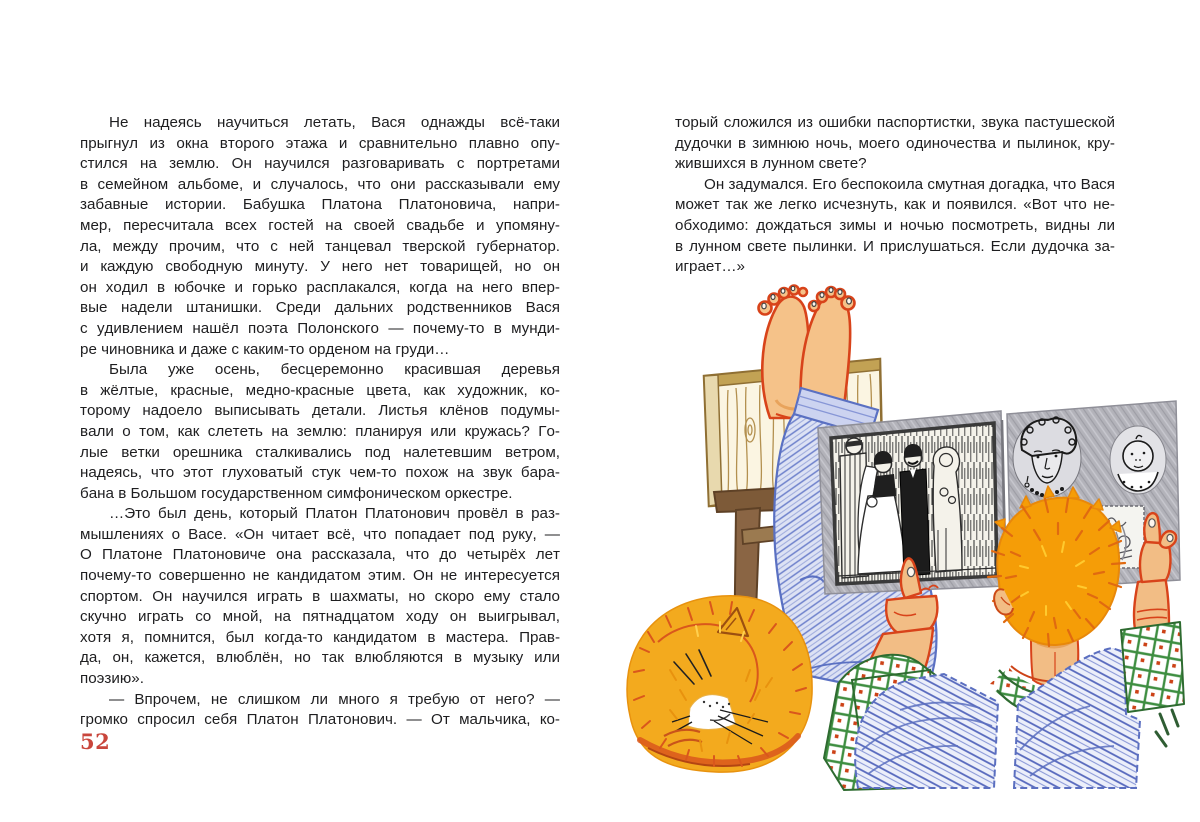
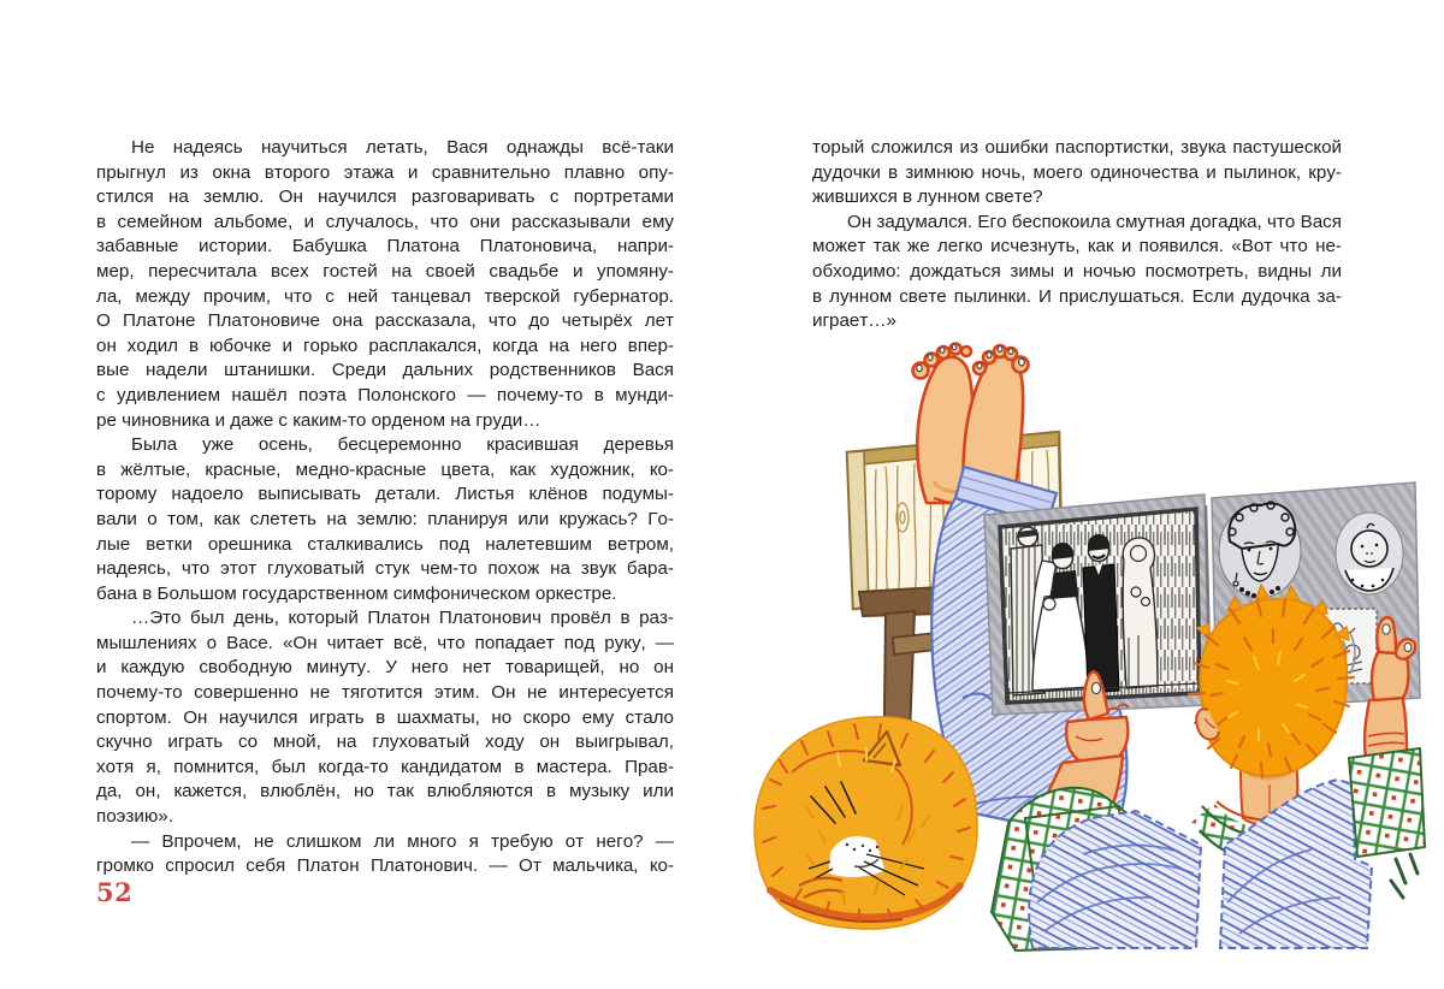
  Не надеясь научиться летать, Вася однажды всё-таки
  прыгнул из окна второго этажа и сравнительно плавно опу-
  стился на землю. Он научился разговаривать с портретами
  в семейном альбоме, и случалось, что они рассказывали ему
  забавные истории. Бабушка Платона Платоновича, напри-
  мер, пересчитала всех гостей на своей свадьбе и упомяну-
  ла, между прочим, что с ней танцевал тверской губернатор.
- и каждую свободную минуту. У него нет товарищей, но он
+ О Платоне Платоновиче она рассказала, что до четырёх лет
  он ходил в юбочке и горько расплакался, когда на него впер-
  вые надели штанишки. Среди дальних родственников Вася
  с удивлением нашёл поэта Полонского — почему-то в мунди-
  ре чиновника и даже с каким-то орденом на груди…
  Была уже осень, бесцеремонно красившая деревья
  в жёлтые, красные, медно-красные цвета, как художник, ко-
  торому надоело выписывать детали. Листья клёнов подумы-
  вали о том, как слететь на землю: планируя или кружась? Го-
  лые ветки орешника сталкивались под налетевшим ветром,
  надеясь, что этот глуховатый стук чем-то похож на звук бара-
  бана в Большом государственном симфоническом оркестре.
  …Это был день, который Платон Платонович провёл в раз-
  мышлениях о Васе. «Он читает всё, что попадает под руку, —
- О Платоне Платоновиче она рассказала, что до четырёх лет
+ и каждую свободную минуту. У него нет товарищей, но он
- почему-то совершенно не кандидатом этим. Он не интересуется
+ почему-то совершенно не тяготится этим. Он не интересуется
  спортом. Он научился играть в шахматы, но скоро ему стало
- скучно играть со мной, на пятнадцатом ходу он выигрывал,
+ скучно играть со мной, на глуховатый ходу он выигрывал,
  хотя я, помнится, был когда-то кандидатом в мастера. Прав-
  да, он, кажется, влюблён, но так влюбляются в музыку или
  поэзию».
  — Впрочем, не слишком ли много я требую от него? —
  громко спросил себя Платон Платонович. — От мальчика, ко-
  торый сложился из ошибки паспортистки, звука пастушеской
  дудочки в зимнюю ночь, моего одиночества и пылинок, кру-
  жившихся в лунном свете?
  Он задумался. Его беспокоила смутная догадка, что Вася
  может так же легко исчезнуть, как и появился. «Вот что не-
  обходимо: дождаться зимы и ночью посмотреть, видны ли
  в лунном свете пылинки. И прислушаться. Если дудочка за-
  играет…»
  52
